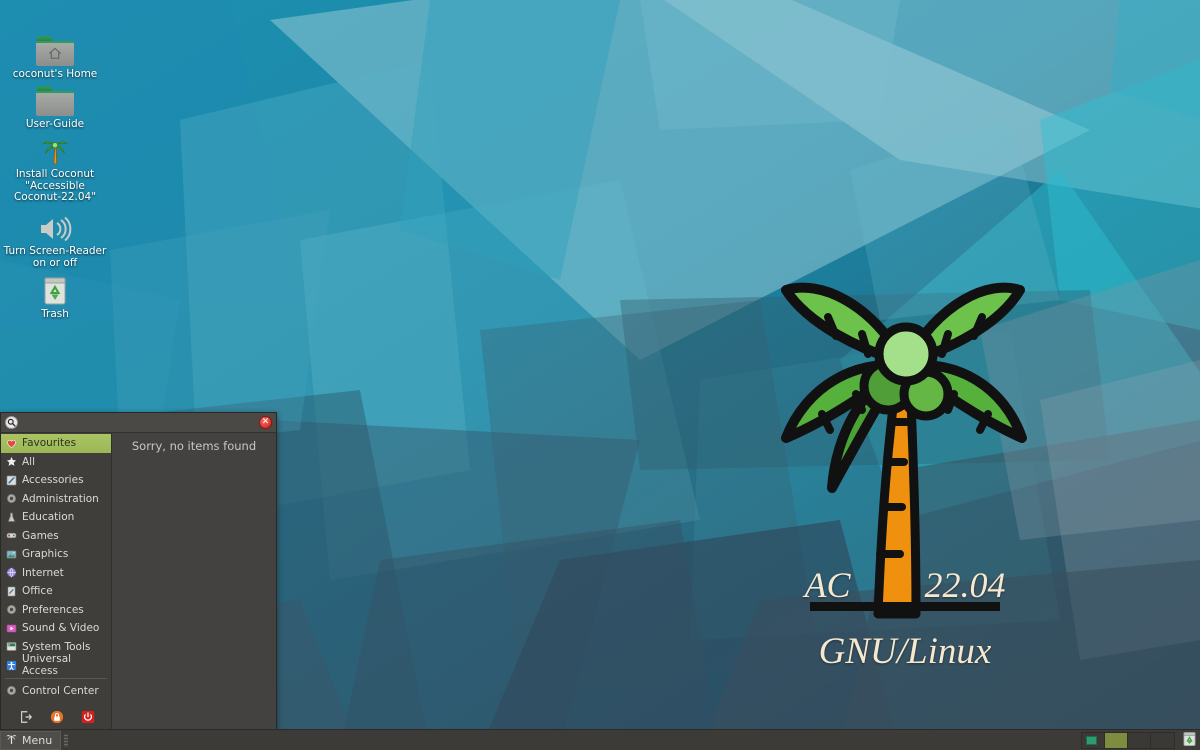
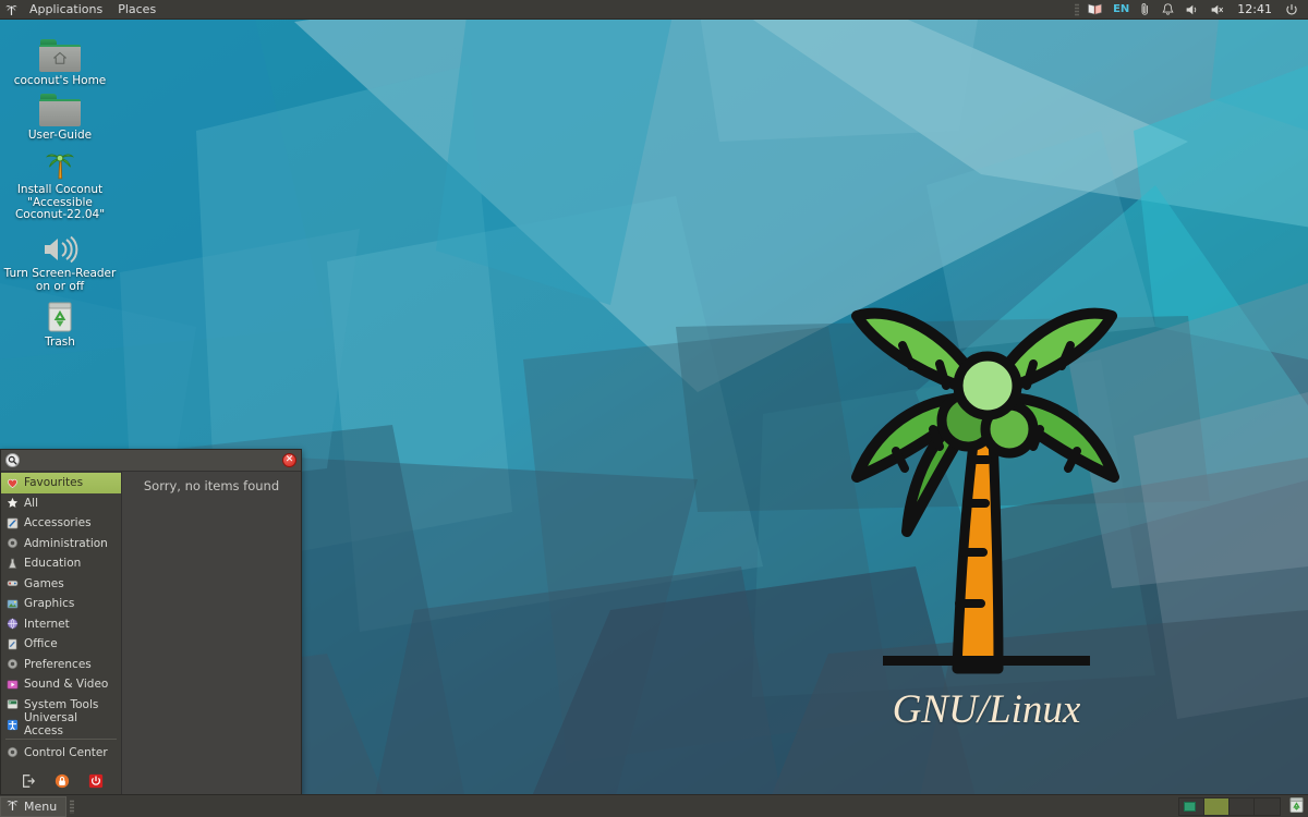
+ Applications
+ Places
+ EN
+ 12:41
  coconut's Home
  User-Guide
  Install Coconut "Accessible Coconut-22.04"
  Turn Screen-Reader on or off
  Trash
- AC 22.04
  GNU/Linux
  ✕
  Favourites
  All
  Accessories
  Administration
  Education
  Games
  Graphics
  Internet
  Office
  Preferences
  Sound & Video
  System Tools
  Universal Access
  Control Center
  Sorry, no items found
  Menu
